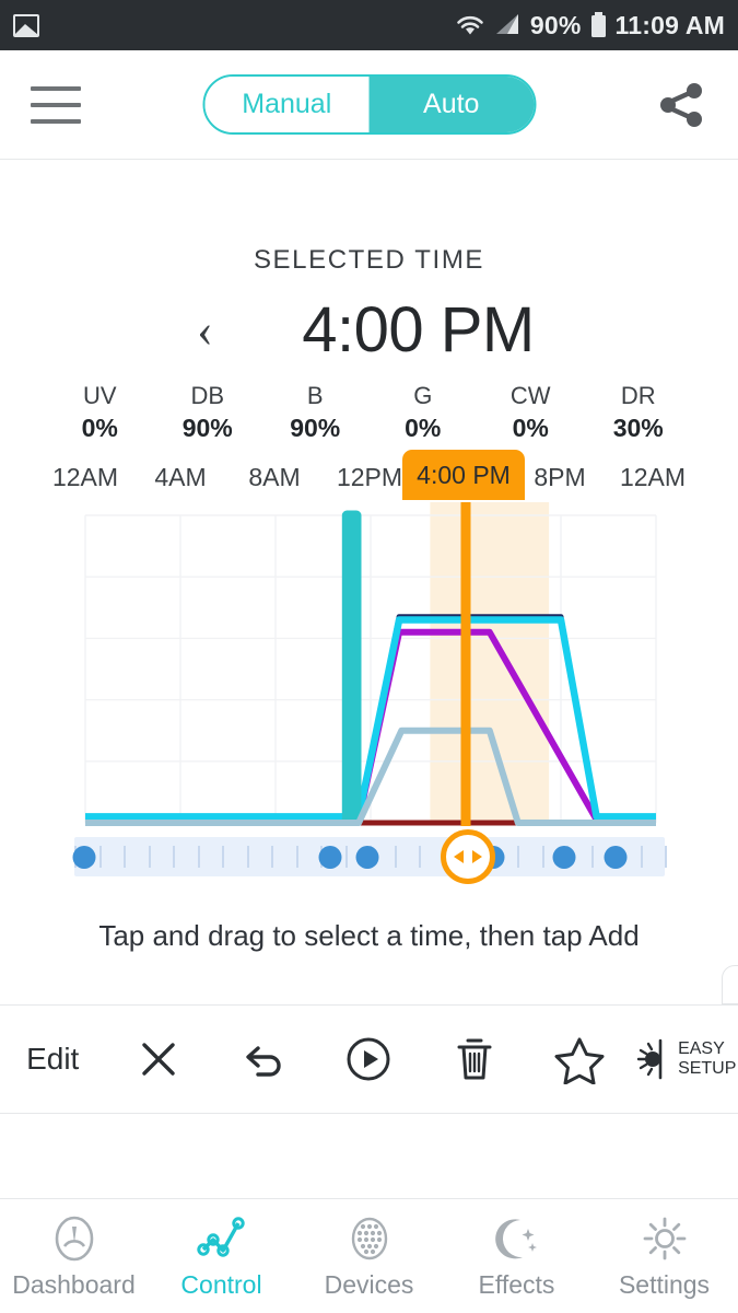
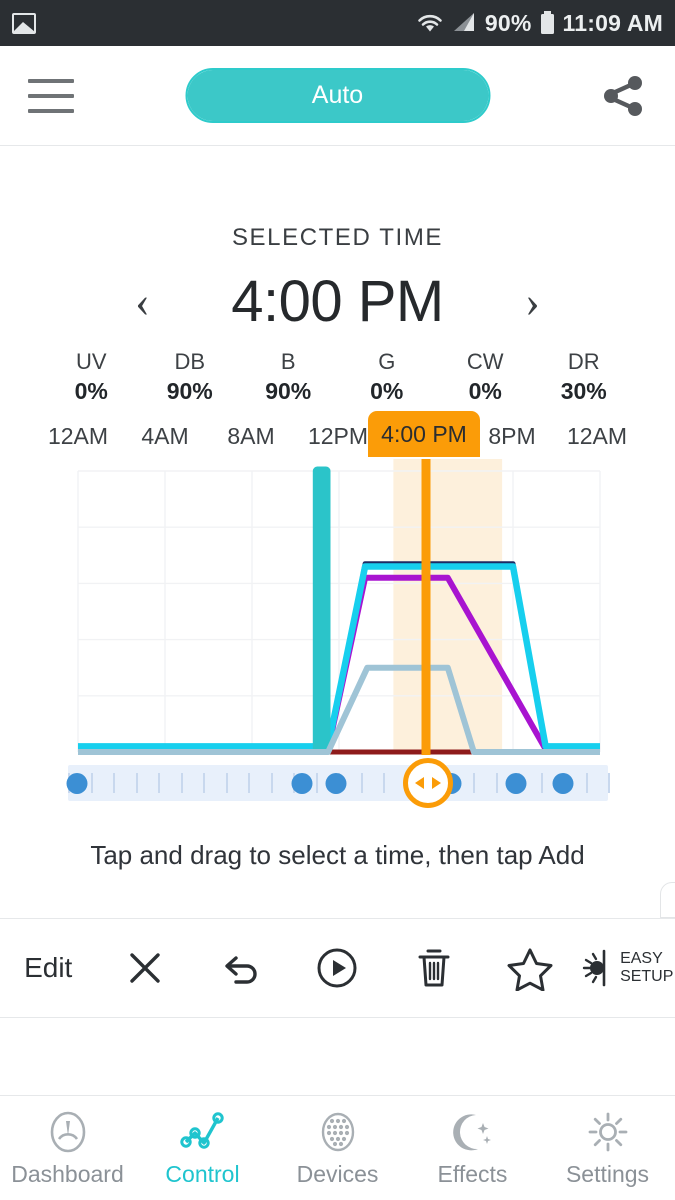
  90%
  11:09 AM
- Manual
  Auto
  SELECTED TIME
  ‹
  4:00 PM
+ ›
  UV
  0%
  DB
  90%
  B
  90%
  G
  0%
  CW
  0%
  DR
  30%
  12AM
  4AM
  8AM
  12PM
  8PM
  12AM
  4:00 PM
  Tap and drag to select a time, then tap Add
  Edit
  EASY
  SETUP
  Dashboard
  Control
  Devices
  Effects
  Settings
